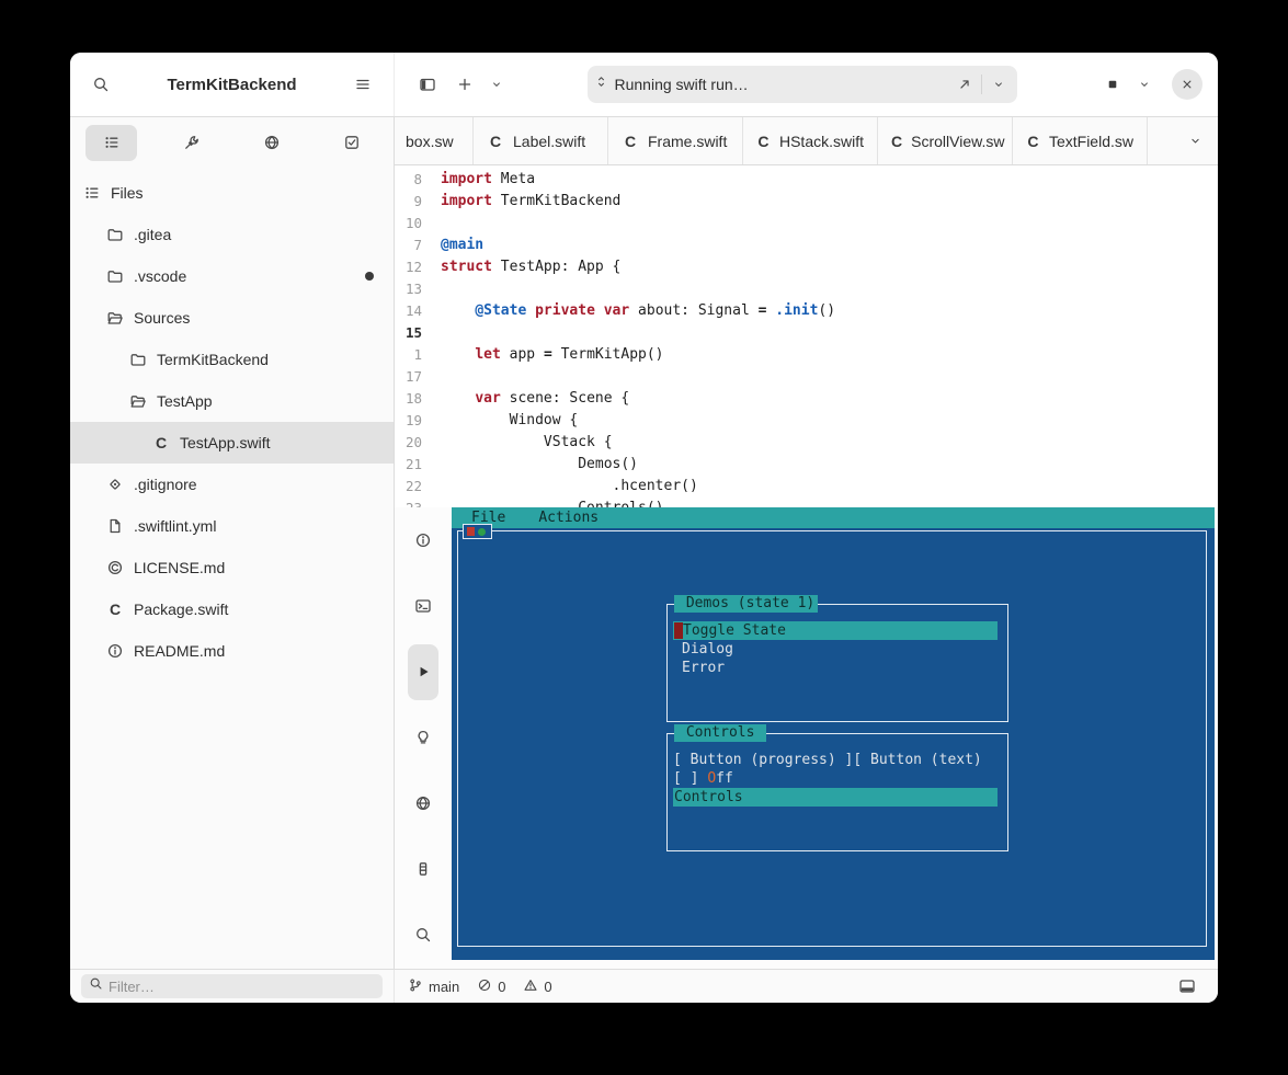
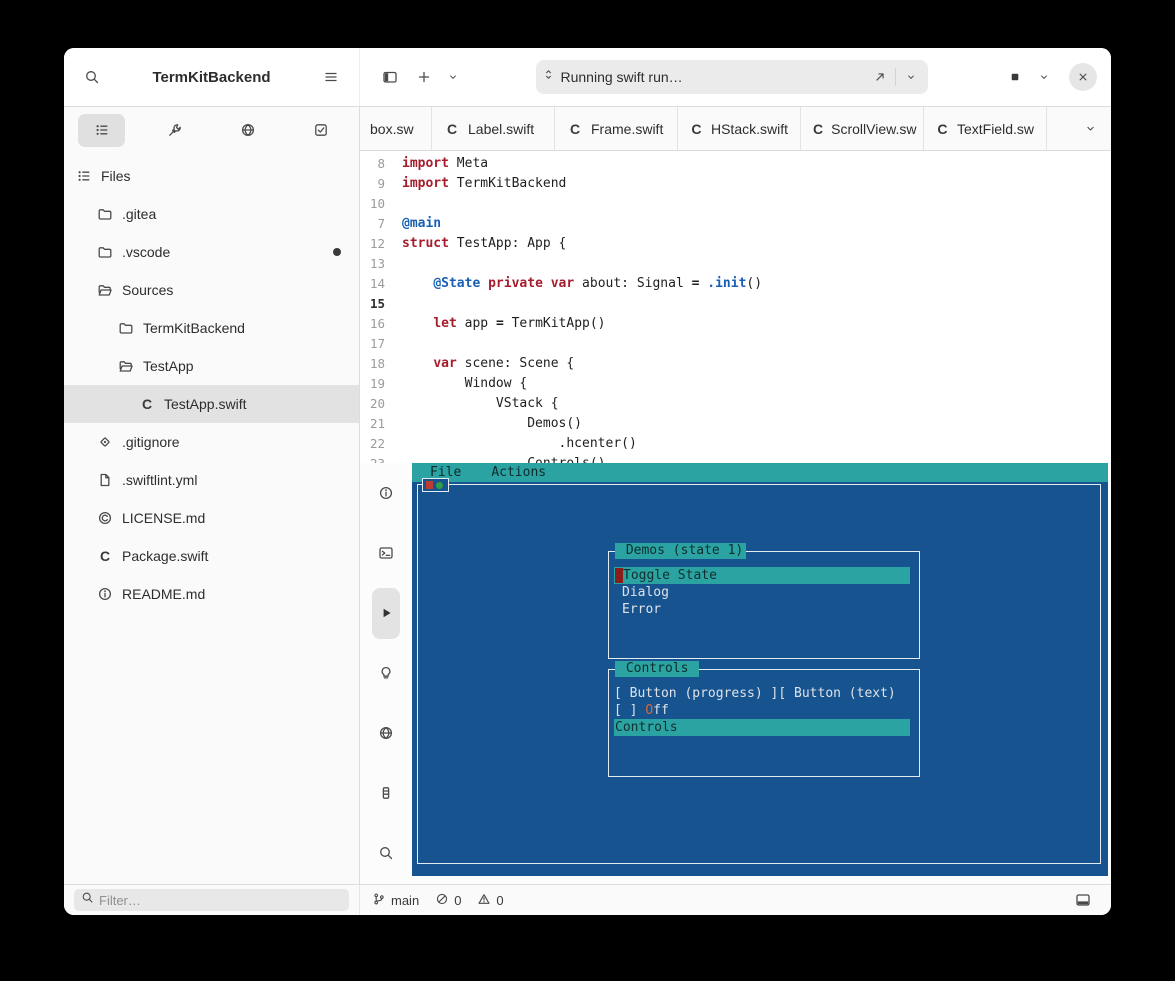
  TermKitBackend
  Running swift run…
  Files
  .gitea
  .vscode
  Sources
  TermKitBackend
  TestApp
  C
  TestApp.swift
  .gitignore
  .swiftlint.yml
  LICENSE.md
  C
  Package.swift
  README.md
  box.sw
  C
  Label.swift
  C
  Frame.swift
  C
  HStack.swift
  C
  ScrollView.sw
  C
  TextField.sw
  8
  import Meta
  9
  import TermKitBackend
  10
  7
  @main
  12
  struct TestApp: App {
  13
  14
  @State private var about: Signal = .init()
  15
- 1
+ 16
  let app = TermKitApp()
  17
  18
  var scene: Scene {
  19
  Window {
  20
  VStack {
  21
  Demos()
  22
  .hcenter()
  File
  Actions
  Demos (state 1)
  Toggle State
  Dialog
  Error
  Controls
  [ Button (progress) ][ Button (text)
  [ ] Off
  Controls
  Filter…
  main
  0
  0
